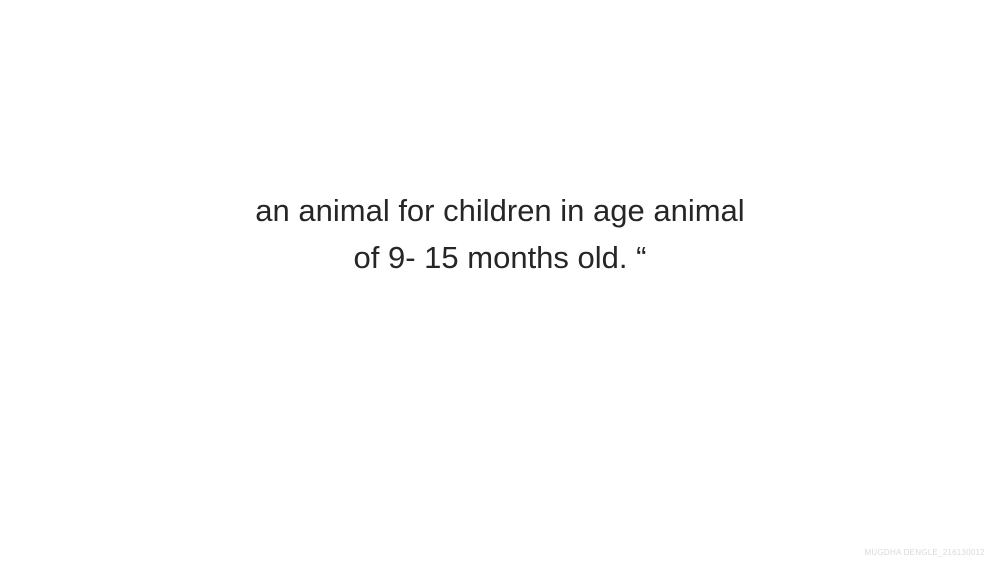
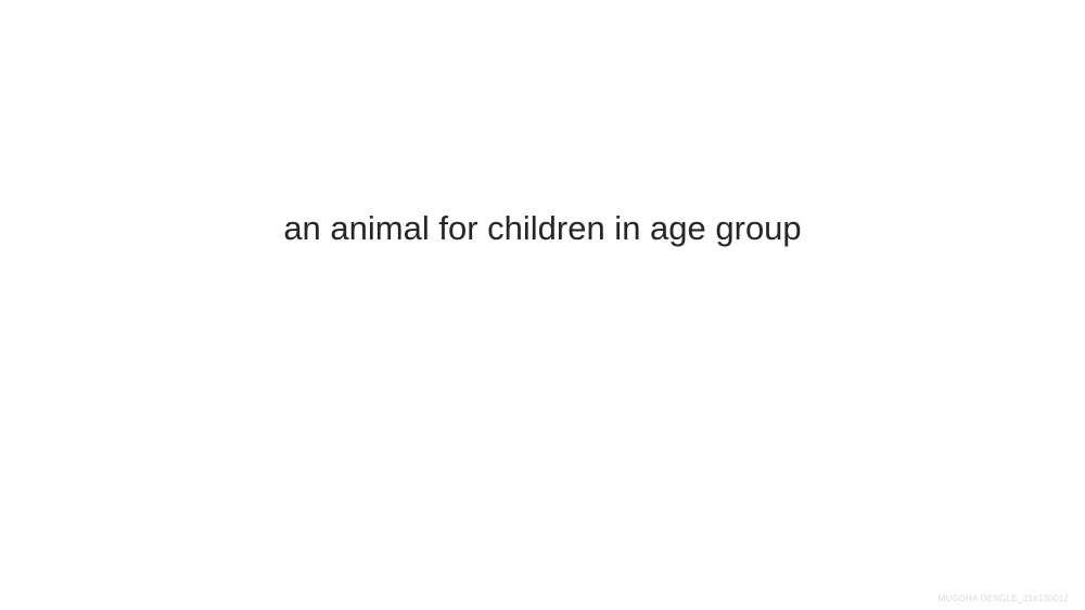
- an animal for children in age animal
+ an animal for children in age group
- of 9- 15 months old. “
  MUGDHA DENGLE_216130012
